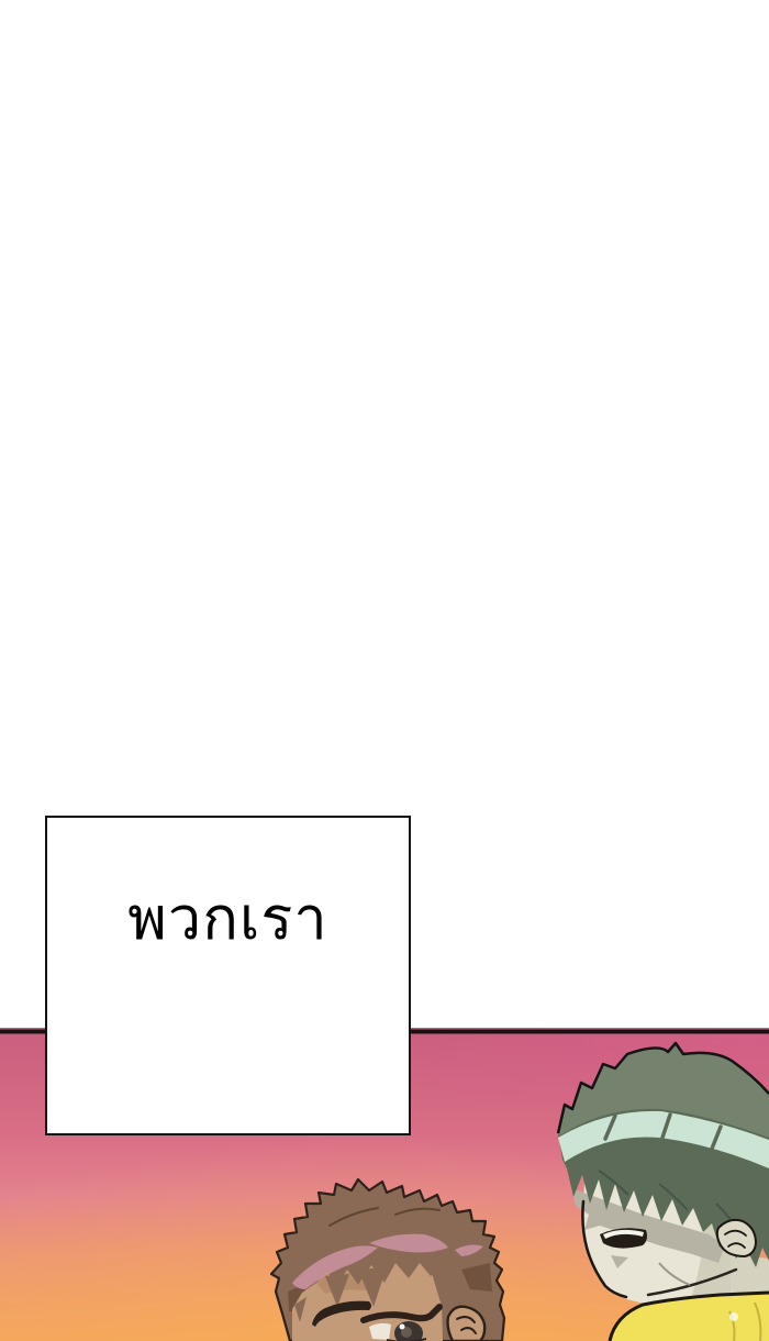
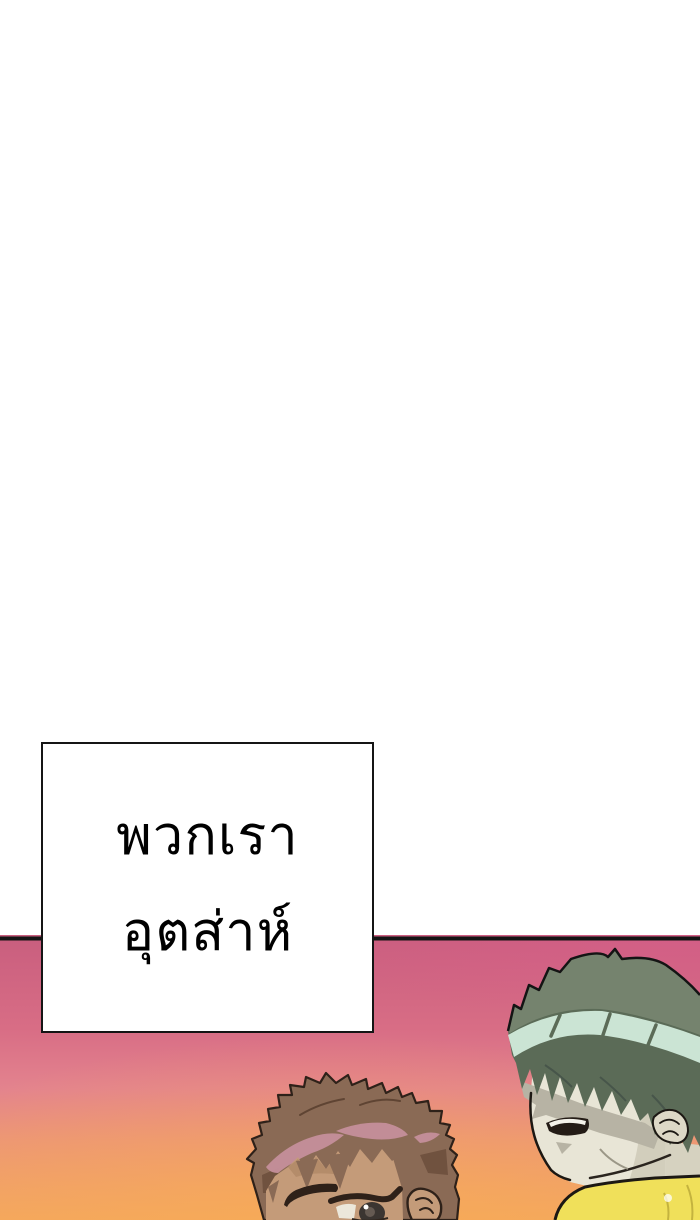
  พวกเรา
+ อุตส่าห์
